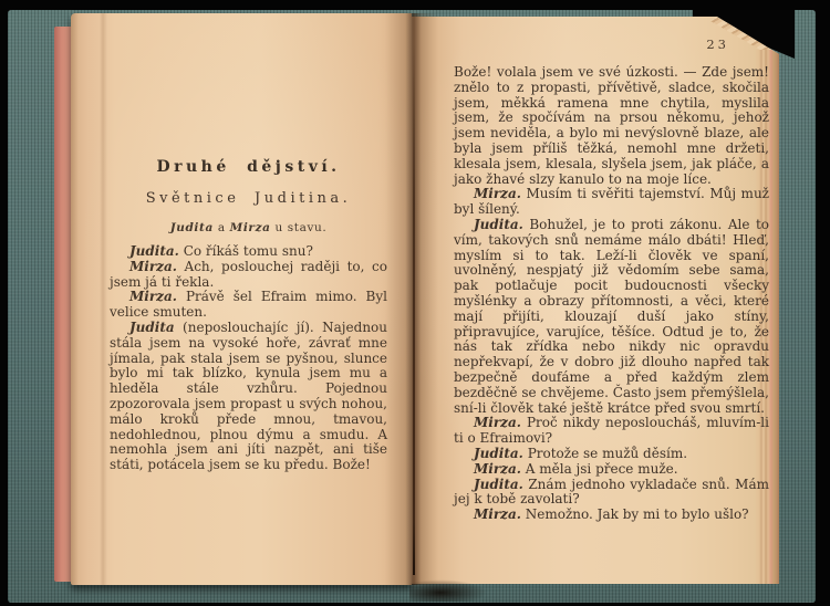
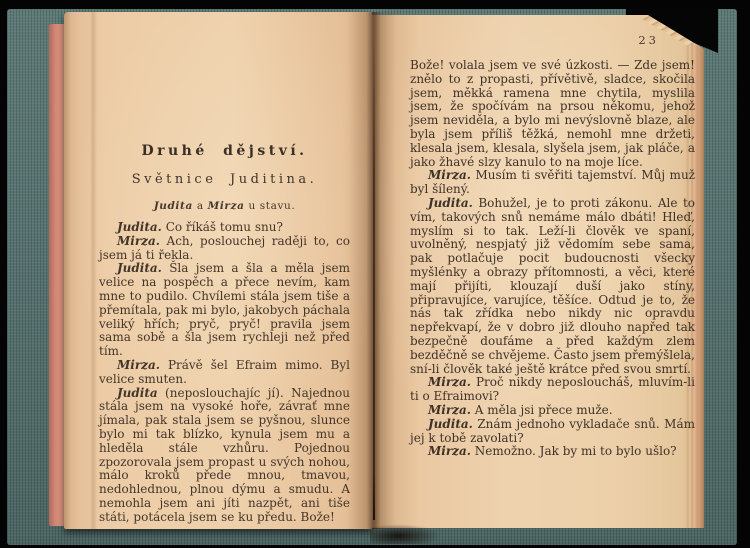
  Druhé dějství.
  Světnice Juditina.
  Judita a Mirza u stavu.
  Judita. Co říkáš tomu snu?
  Mirza. Ach, poslouchej raději to, co jsem já ti řekla.
+ Judita. Šla jsem a šla a měla jsem velice na pospěch a přece nevím, kam mne to pudilo. Chvílemi stála jsem tiše a přemítala, pak mi bylo, jakobych páchala veliký hřích; pryč, pryč! pravila jsem sama sobě a šla jsem rychleji než před tím.
  Mirza. Právě šel Efraim mimo. By velice smuten.
  Judita (neposlouchajíc jí). Najednou stála jsem na vysoké hoře, závrať mne jímala, pak stala jsem se pyšnou, slunce bylo mi tak blízko, kynula jsem mu a hleděla stále vzhůru. Pojednou zpozorovala jsem propast u svých nohou málo kroků přede mnou, tmavou nedohlednou, plnou dýmu a smudu. A nemohla jsem ani jíti nazpět, ani tiše státi, potácela jsem se ku předu. Bože!
  23
  Bože! volala jsem ve své úzkosti. — Zde jsem! znělo to z propasti, přívětivě, sladce, skočila jsem, měkká ramena mne chytila, myslila jsem, že spočívám na prsou někomu, jehož jsem neviděla, a bylo mi nevýslovně blaze, ale byla jsem příliš těžká, nemohl mne držeti, klesala jsem, klesala, slyšela jsem, jak pláče, a jako žhavé slzy kanulo to na moje líce.
  Mirza. Musím ti svěřiti tajemství. Můj muž byl šílený.
  Judita. Bohužel, je to proti zákonu. Ale to vím, takových snů nemáme málo dbáti! Hleď, myslím si to tak. Leží-li člověk ve spaní, uvolněný, nespjatý již vědomím sebe sama, pak potlačuje pocit budoucnosti všecky myšlénky a obrazy přítomnosti, a věci, které mají přijíti, klouzají duší jako stíny, připravujíce, varujíce, těšíce. Odtud je to, že nás tak zřídka nebo nikdy nic opravdu nepřekvapí, že v dobro již dlouho napřed tak bezpečně doufáme a před každým zlem bezděčně se chvějeme. Často jsem přemýšlela, sní-li člověk také ještě krátce před svou smrtí.
  Mirza. Proč nikdy neposloucháš, mluvím-li ti o Efraimovi?
- Judita. Protože se mužů děsím.
  Mirza. A měla jsi přece muže.
  Judita. Znám jednoho vykladače snů. Mám jej k tobě zavolati?
  Mirza. Nemožno. Jak by mi to bylo ušlo?
